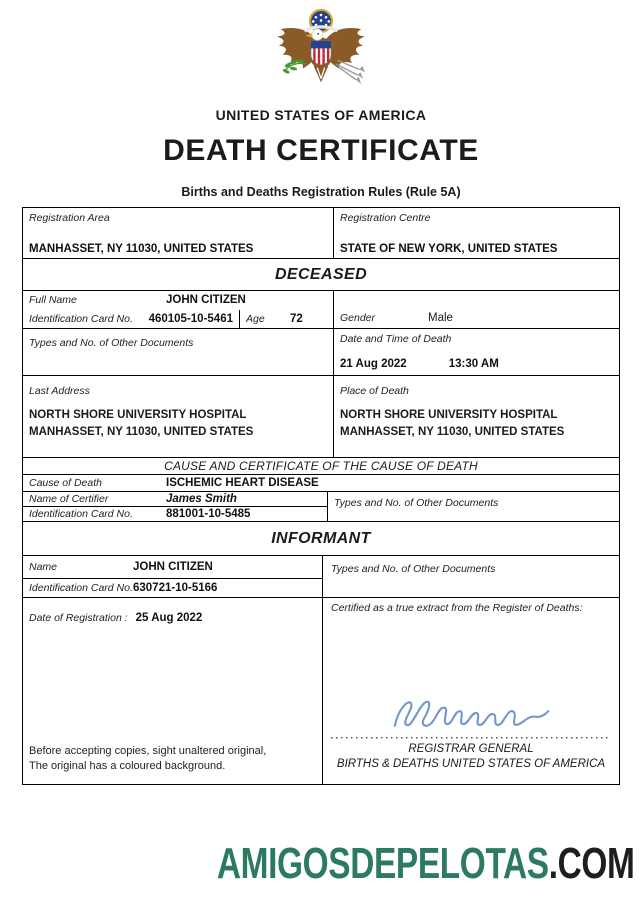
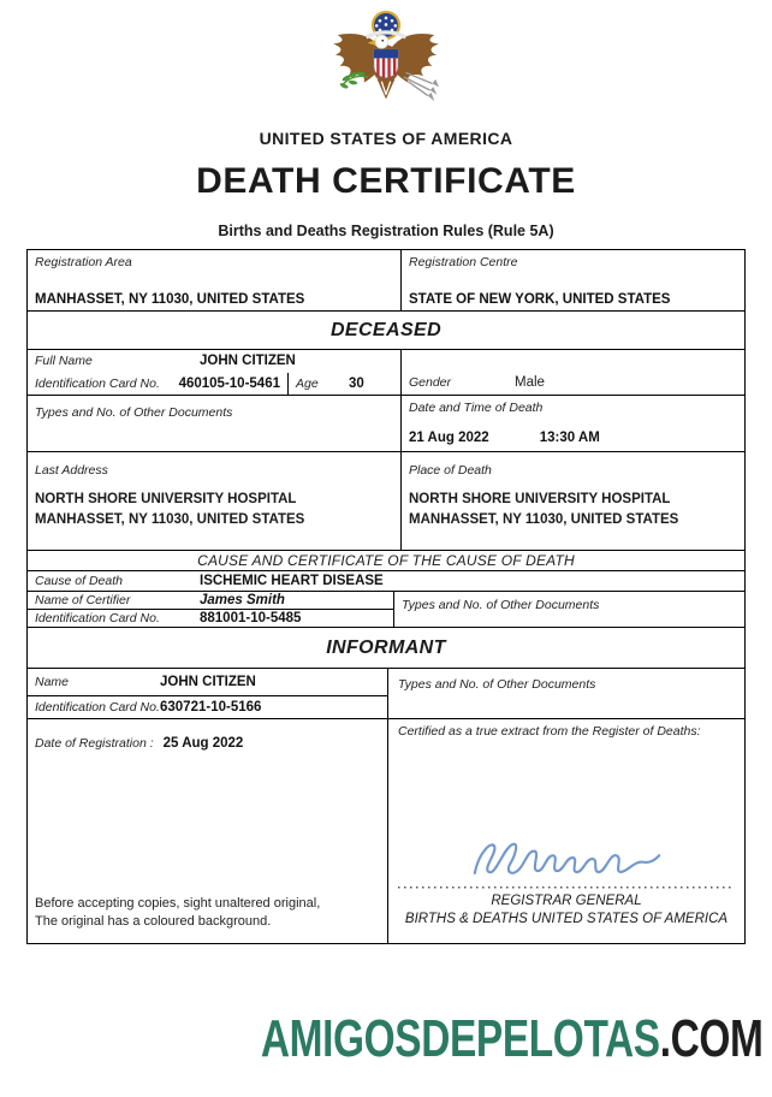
  UNITED STATES OF AMERICA
  DEATH CERTIFICATE
  Births and Deaths Registration Rules (Rule 5A)
  Registration Area
  MANHASSET, NY 11030, UNITED STATES
  Registration Centre
  STATE OF NEW YORK, UNITED STATES
  DECEASED
  Full Name
  JOHN CITIZEN
  Identification Card No.
  460105-10-5461
  Age
- 72
+ 30
  Gender
  Male
  Types and No. of Other Documents
  Date and Time of Death
  21 Aug 2022
  13:30 AM
  Last Address
  NORTH SHORE UNIVERSITY HOSPITAL
  MANHASSET, NY 11030, UNITED STATES
  Place of Death
  NORTH SHORE UNIVERSITY HOSPITAL
  MANHASSET, NY 11030, UNITED STATES
  CAUSE AND CERTIFICATE OF THE CAUSE OF DEATH
  Cause of Death
  ISCHEMIC HEART DISEASE
  Name of Certifier
  James Smith
  Identification Card No.
  881001-10-5485
  Types and No. of Other Documents
  INFORMANT
  Name
  JOHN CITIZEN
  Identification Card No.
  630721-10-5166
  Date of Registration :
  25 Aug 2022
  Before accepting copies, sight unaltered original,
  The original has a coloured background.
  Types and No. of Other Documents
  Certified as a true extract from the Register of Deaths:
  REGISTRAR GENERAL
  BIRTHS & DEATHS UNITED STATES OF AMERICA
  AMIGOSDEPELOTAS.COM
